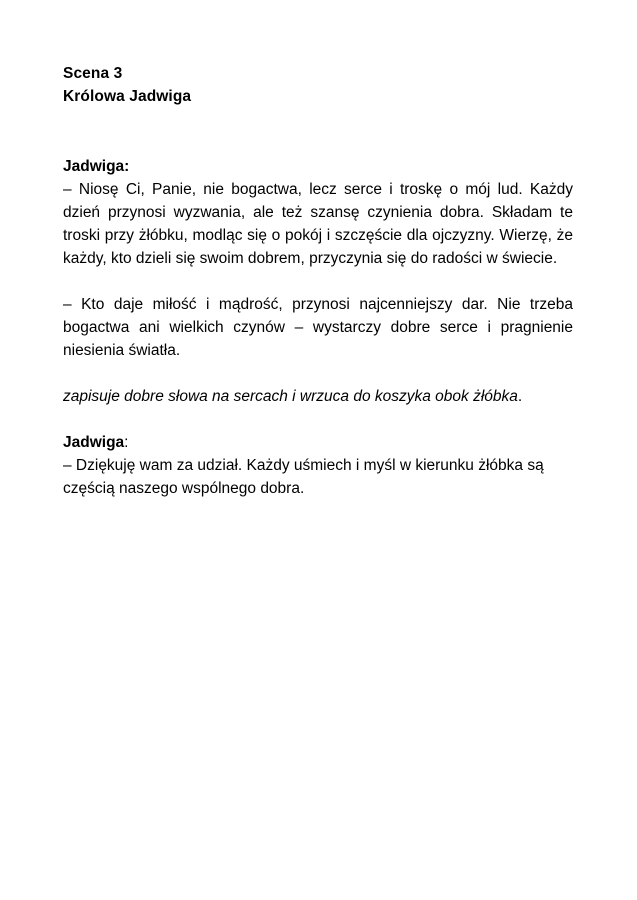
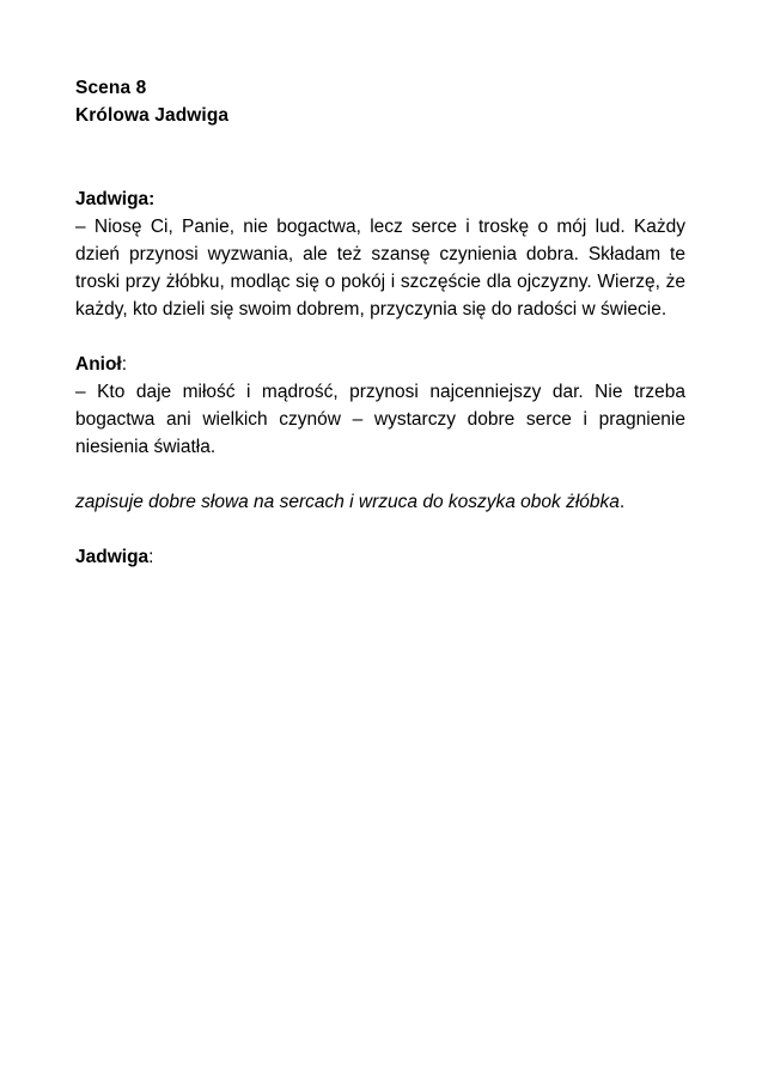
- Scena 3
+ Scena 8
  Królowa Jadwiga
  Jadwiga:
  – Niosę Ci, Panie, nie bogactwa, lecz serce i troskę o mój lud. Każdy dzień przynosi wyzwania, ale też szansę czynienia dobra. Składam te troski przy żłóbku, modląc się o pokój i szczęście dla ojczyzny. Wierzę, że każdy, kto dzieli się swoim dobrem, przyczynia się do radości w świecie.
+ Anioł:
  – Kto daje miłość i mądrość, przynosi najcenniejszy dar. Nie trzeba bogactwa ani wielkich czynów – wystarczy dobre serce i pragnienie niesienia światła.
  zapisuje dobre słowa na sercach i wrzuca do koszyka obok żłóbka.
  Jadwiga:
- – Dziękuję wam za udział. Każdy uśmiech i myśl w kierunku żłóbka są częścią naszego wspólnego dobra.
